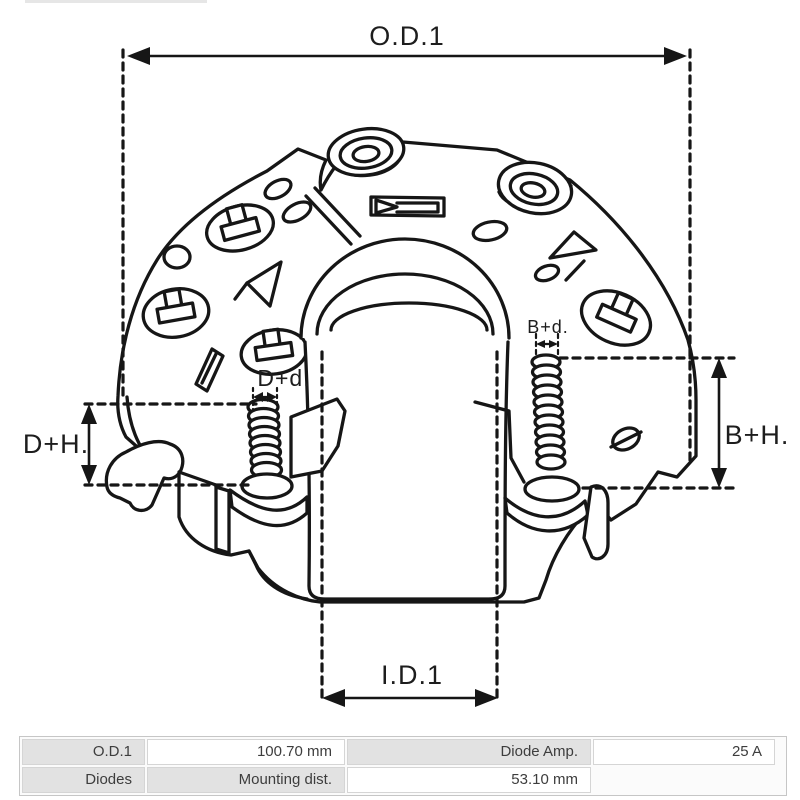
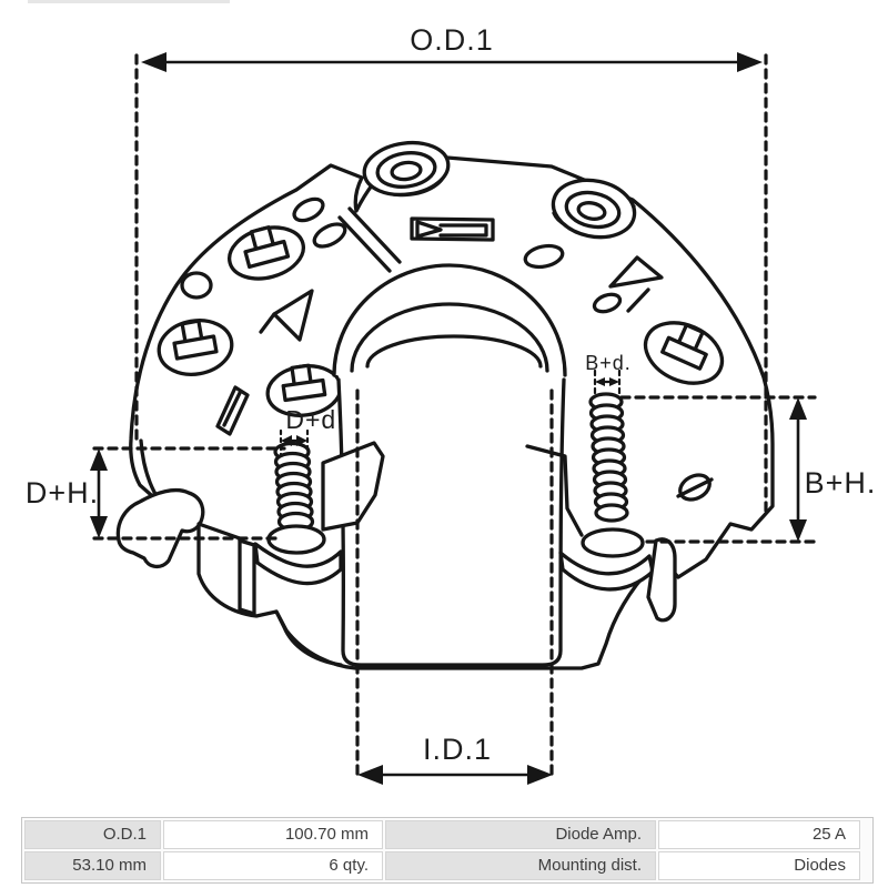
  O.D.1
  I.D.1
  D+H.
  B+H.
  D+d.
  B+d.
  O.D.1
  100.70 mm
  Diode Amp.
  25 A
- Diodes
+ 53.10 mm
+ 6 qty.
  Mounting dist.
- 53.10 mm
+ Diodes
